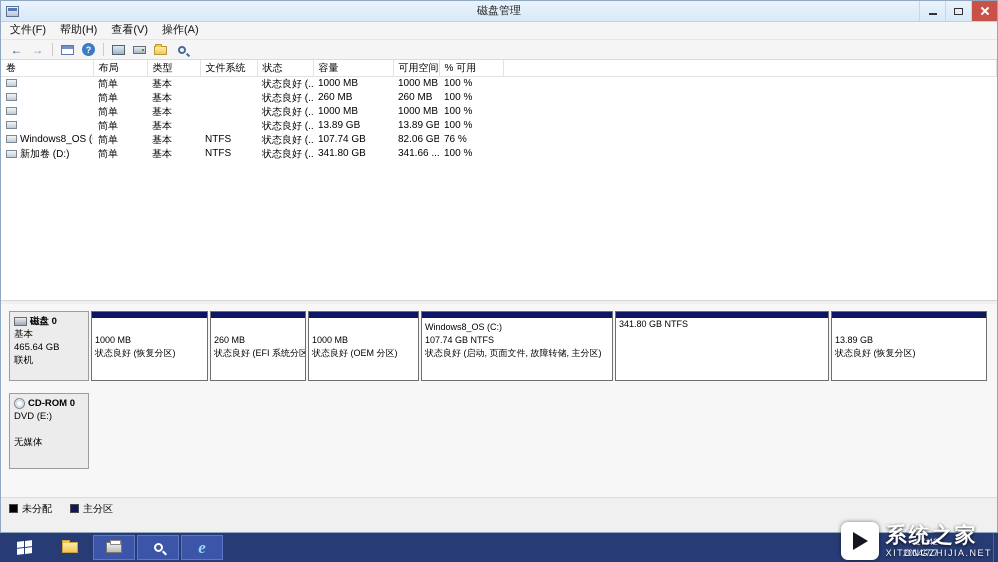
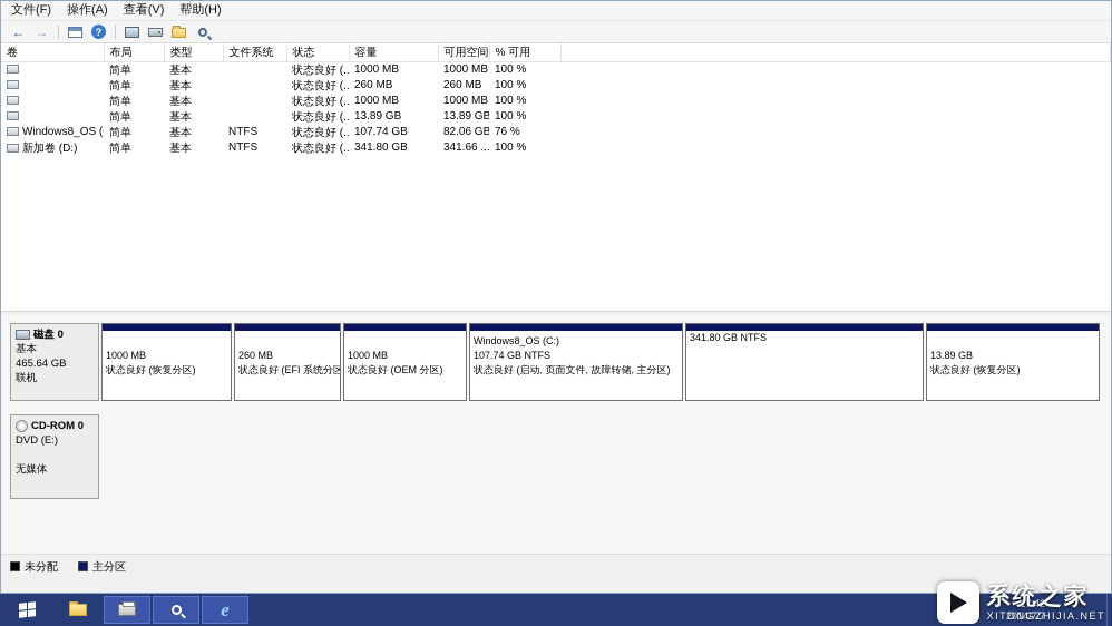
- 磁盘管理
  文件(F)
- 帮助(H)
+ 操作(A)
  查看(V)
- 操作(A)
+ 帮助(H)
  卷	布局	类型	文件系统	状态	容量	可用空间	% 可用
  	简单	基本		状态良好 (..	1000 MB	1000 MB	100 %
  	简单	基本		状态良好 (..	260 MB	260 MB	100 %
  	简单	基本		状态良好 (..	1000 MB	1000 MB	100 %
  	简单	基本		状态良好 (..	13.89 GB	13.89 GB	100 %
  Windows8_OS (	简单	基本	NTFS	状态良好 (..	107.74 GB	82.06 GB	76 %
  新加卷 (D:)	简单	基本	NTFS	状态良好 (..	341.80 GB	341.66 ...	100 %
  磁盘 0
  基本
  465.64 GB
  联机
  1000 MB
  状态良好 (恢复分区)
  260 MB
  状态良好 (EFI 系统分区
  1000 MB
  状态良好 (OEM 分区)
  Windows8_OS (C:)
  107.74 GB NTFS
  状态良好 (启动, 页面文件, 故障转储, 主分区)
  341.80 GB NTFS
  13.89 GB
  状态良好 (恢复分区)
  CD-ROM 0
  DVD (E:)
  无媒体
  未分配
  主分区
  17:42
  2014/7/7
  系统之家
  XITONGZHIJIA.NET
